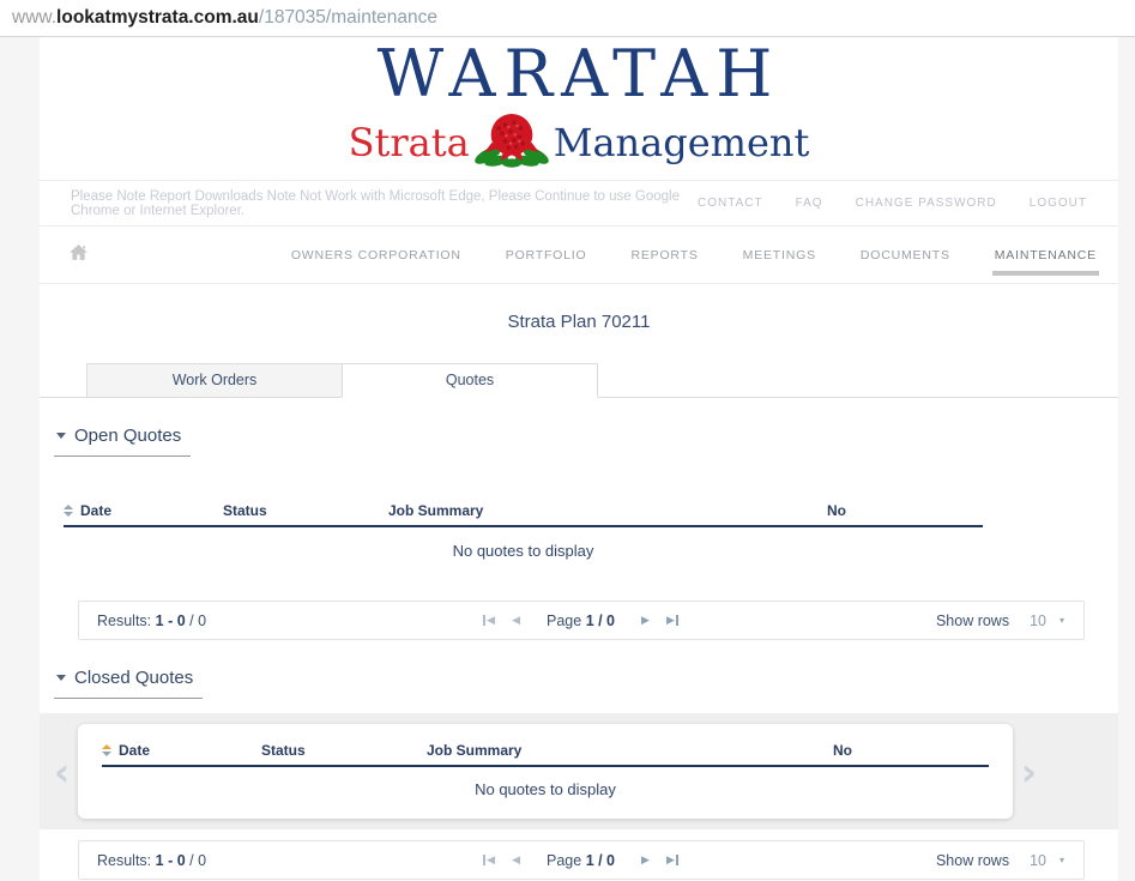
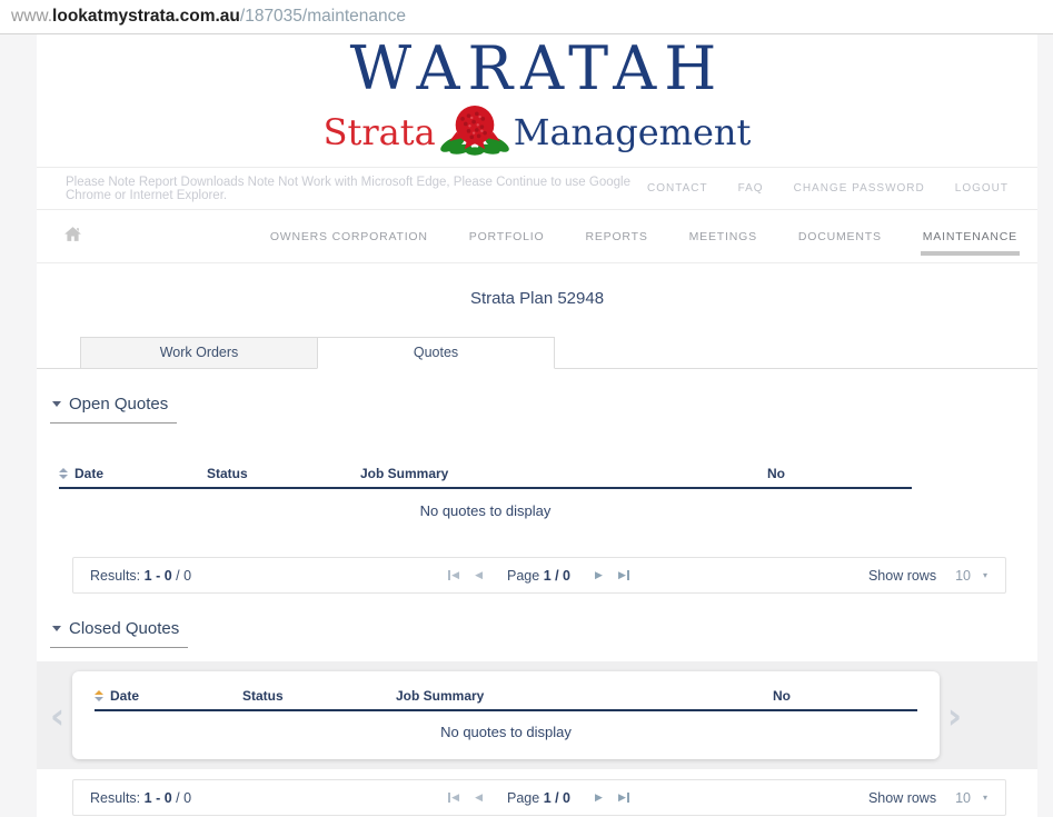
  www.
  lookatmystrata.com.au
  /187035/maintenance
  WARATAH
  Strata
  Management
  Please Note Report Downloads Note Not Work with Microsoft Edge, Please Continue to use Google Chrome or Internet Explorer.
  CONTACT
  FAQ
  CHANGE PASSWORD
  LOGOUT
  OWNERS CORPORATION
  PORTFOLIO
  REPORTS
  MEETINGS
  DOCUMENTS
  MAINTENANCE
- Strata Plan 70211
+ Strata Plan 52948
  Work Orders
  Quotes
  Open Quotes
  Date
  Status
  Job Summary
  No
  No quotes to display
  Results: 1 - 0 / 0
  ◀
  ◀
  Page 1 / 0
  ▶
  ▶
  Show rows
  10
  ▾
  Closed Quotes
  ‹
  Date
  Status
  Job Summary
  No
  No quotes to display
  ›
  Results: 1 - 0 / 0
  ◀
  ◀
  Page 1 / 0
  ▶
  ▶
  Show rows
  10
  ▾
